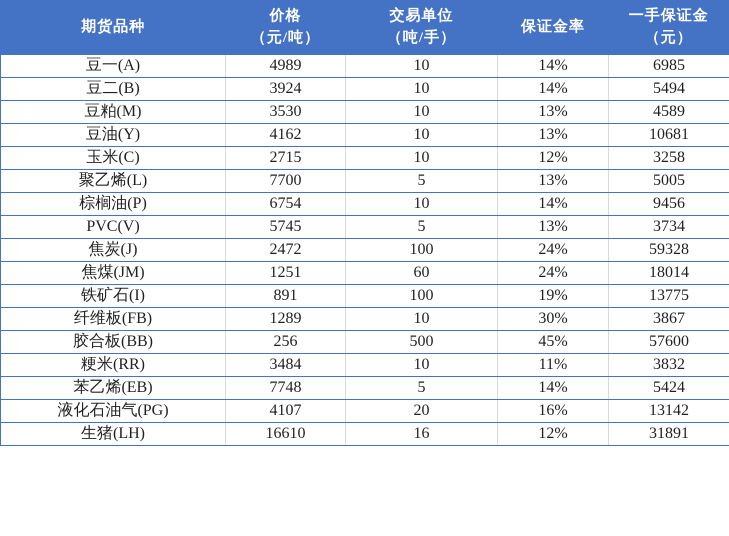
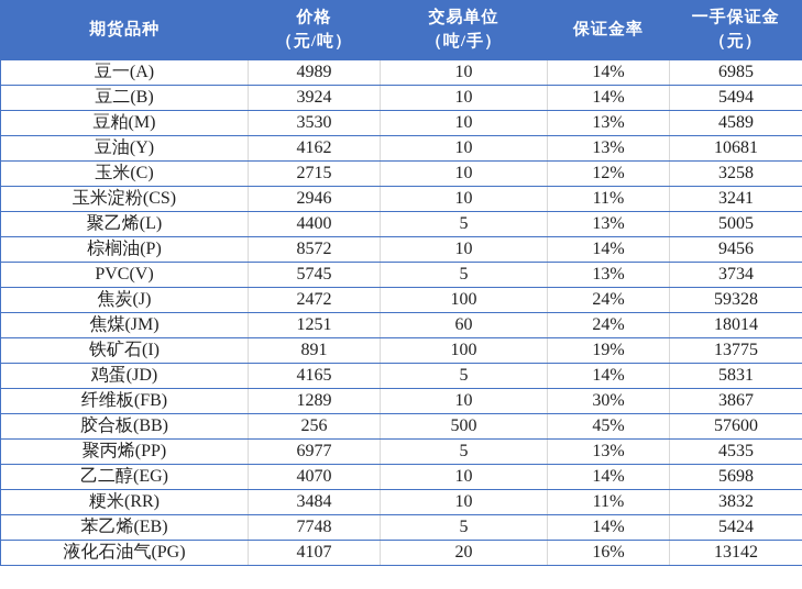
  期货品种	价格 （元/吨）	交易单位 （吨/手）	保证金率	一手保证金 （元）
  豆一(A)	4989	10	14%	6985
  豆二(B)	3924	10	14%	5494
  豆粕(M)	3530	10	13%	4589
  豆油(Y)	4162	10	13%	10681
  玉米(C)	2715	10	12%	3258
+ 玉米淀粉(CS)	2946	10	11%	3241
- 聚乙烯(L)	7700	5	13%	5005
+ 聚乙烯(L)	4400	5	13%	5005
- 棕榈油(P)	6754	10	14%	9456
+ 棕榈油(P)	8572	10	14%	9456
  PVC(V)	5745	5	13%	3734
  焦炭(J)	2472	100	24%	59328
  焦煤(JM)	1251	60	24%	18014
  铁矿石(I)	891	100	19%	13775
+ 鸡蛋(JD)	4165	5	14%	5831
  纤维板(FB)	1289	10	30%	3867
  胶合板(BB)	256	500	45%	57600
+ 聚丙烯(PP)	6977	5	13%	4535
+ 乙二醇(EG)	4070	10	14%	5698
  粳米(RR)	3484	10	11%	3832
  苯乙烯(EB)	7748	5	14%	5424
  液化石油气(PG)	4107	20	16%	13142
- 生猪(LH)	16610	16	12%	31891
